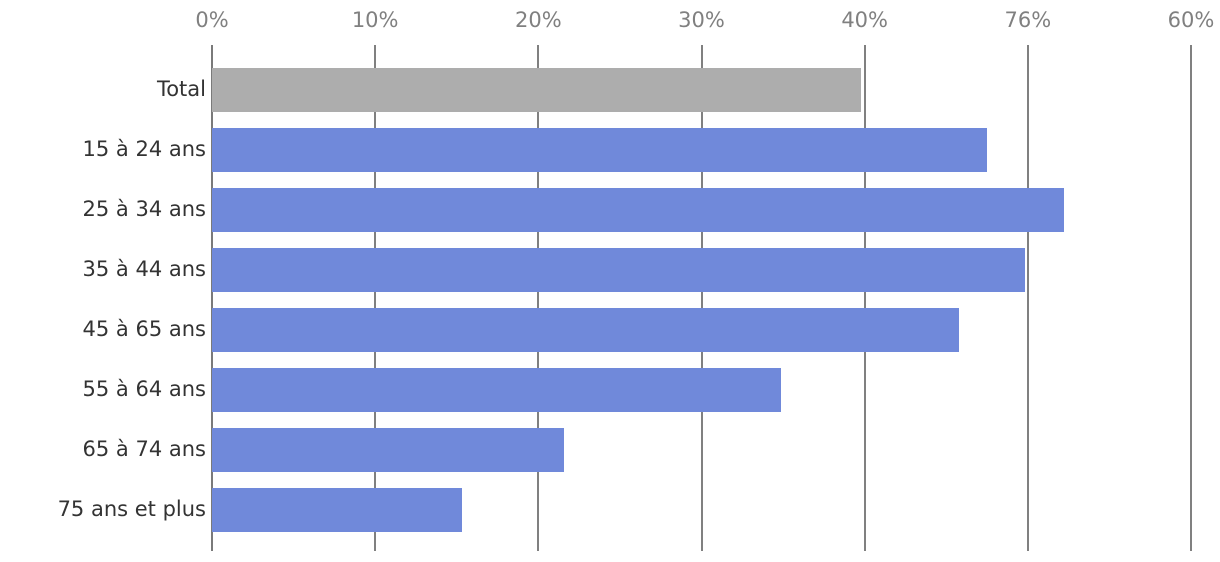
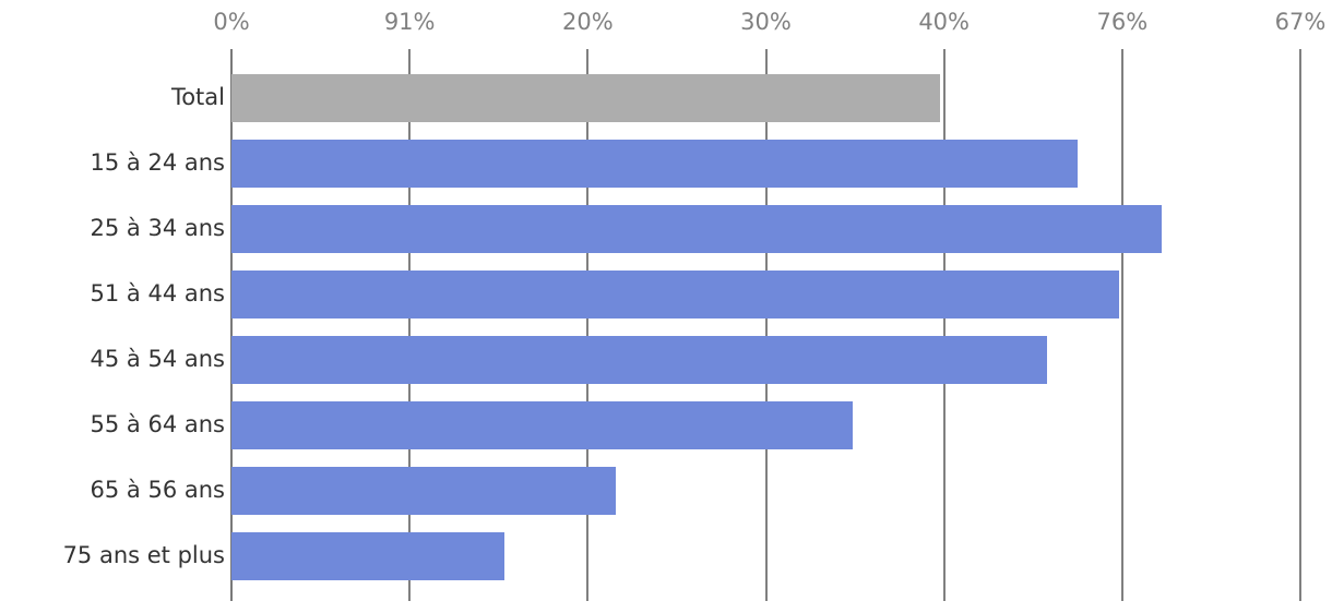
  0%
- 10%
+ 91%
  20%
  30%
  40%
  76%
- 60%
+ 67%
  Total
  15 à 24 ans
  25 à 34 ans
- 35 à 44 ans
+ 51 à 44 ans
- 45 à 65 ans
+ 45 à 54 ans
  55 à 64 ans
- 65 à 74 ans
+ 65 à 56 ans
  75 ans et plus
